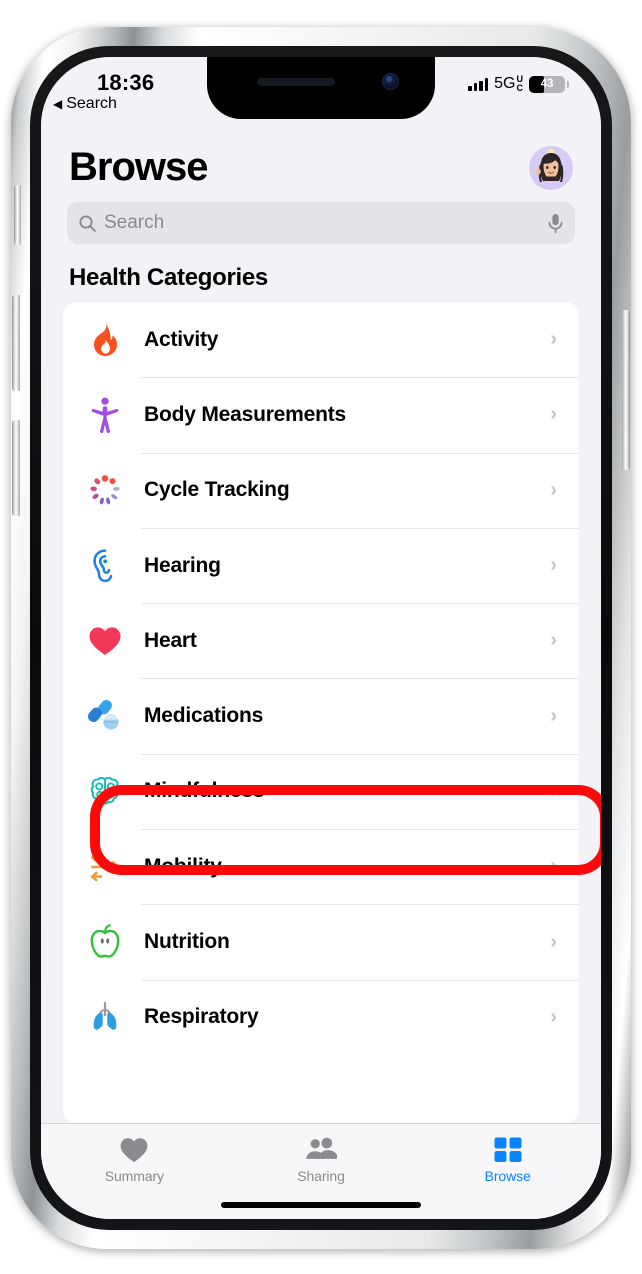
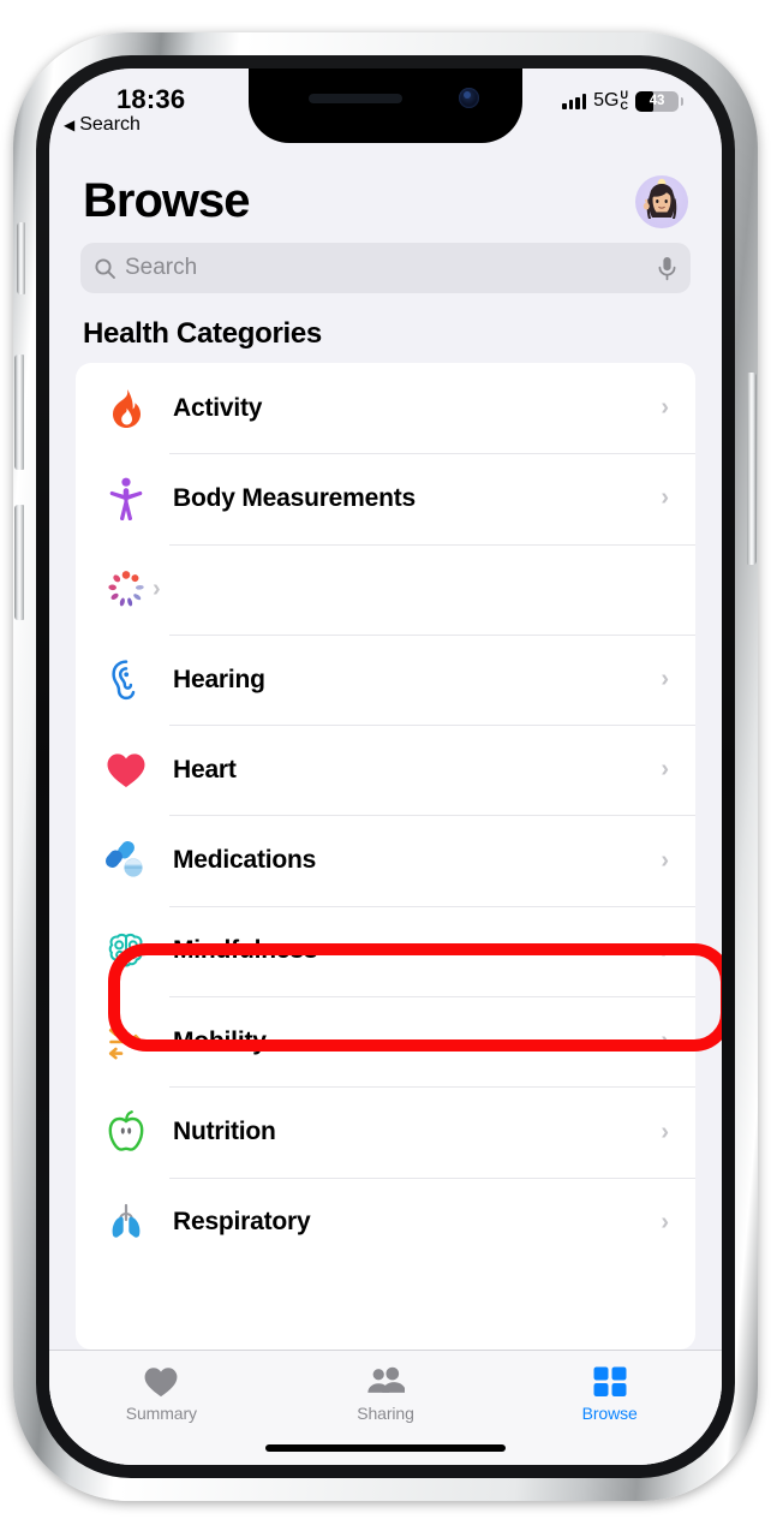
  18:36
  5G
  U
  C
  43
  ◀
  Search
  Browse
  Search
  Health Categories
  Activity
  ›
  Body Measurements
  ›
- Cycle Tracking
  ›
  Hearing
  ›
  Heart
  ›
  Medications
  ›
  Mindfulness
  ›
  Mobility
  ›
  Nutrition
  ›
  Respiratory
  ›
  Summary
  Sharing
  Browse
